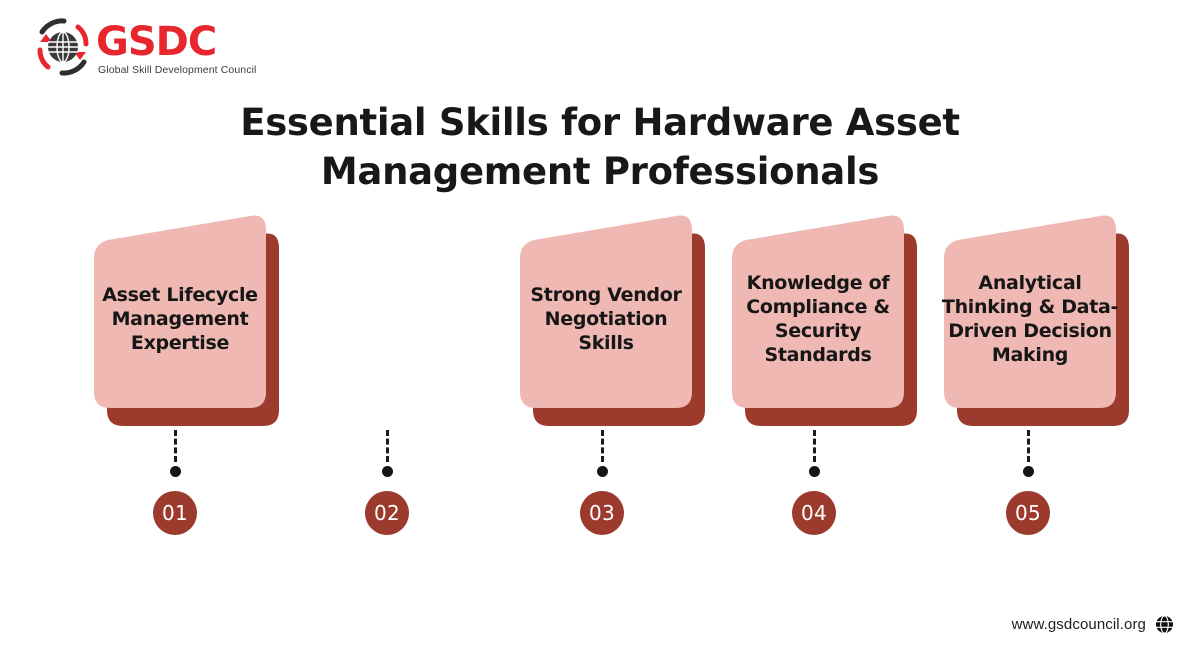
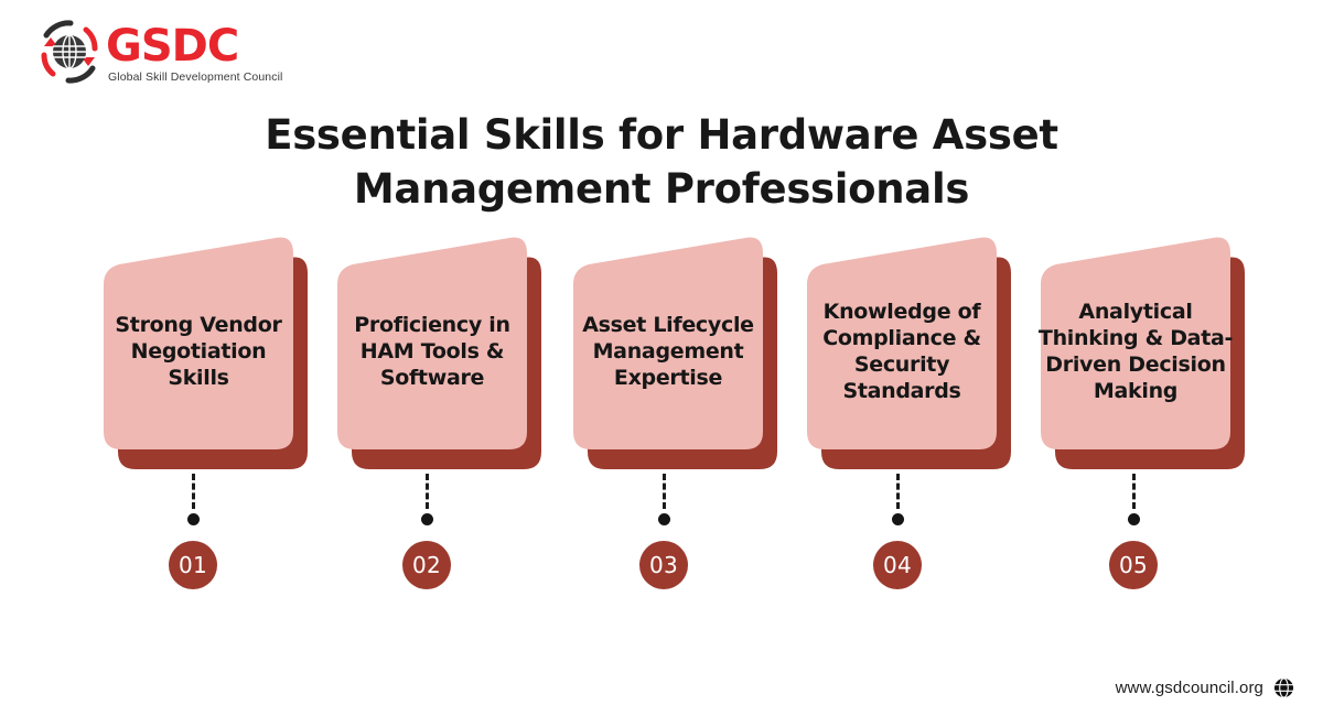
  GSDC
  Global Skill Development Council
  Essential Skills for Hardware Asset Management Professionals
- Asset Lifecycle Management Expertise
+ Strong Vendor Negotiation Skills
+ Proficiency in HAM Tools & Software
- Strong Vendor Negotiation Skills
+ Asset Lifecycle Management Expertise
  Knowledge of Compliance & Security Standards
  Analytical Thinking & Data-Driven Decision Making
  01
  02
  03
  04
  05
  www.gsdcouncil.org
